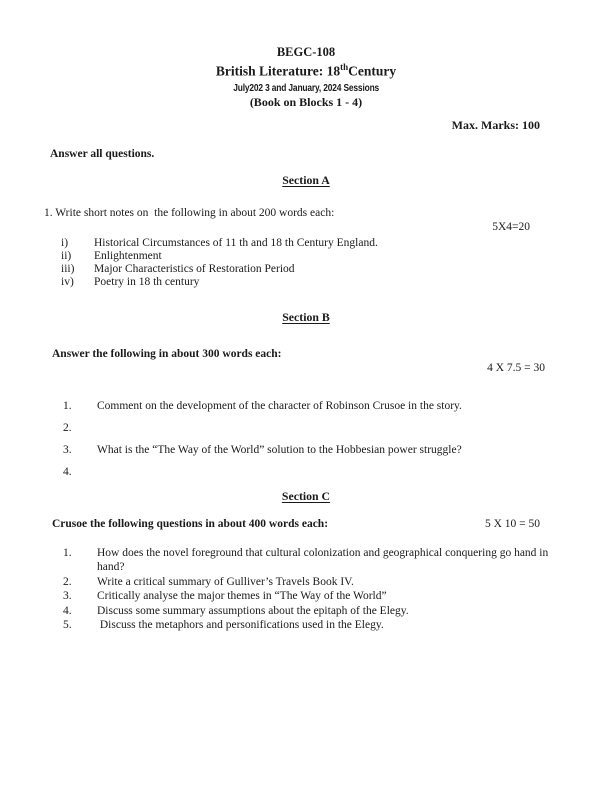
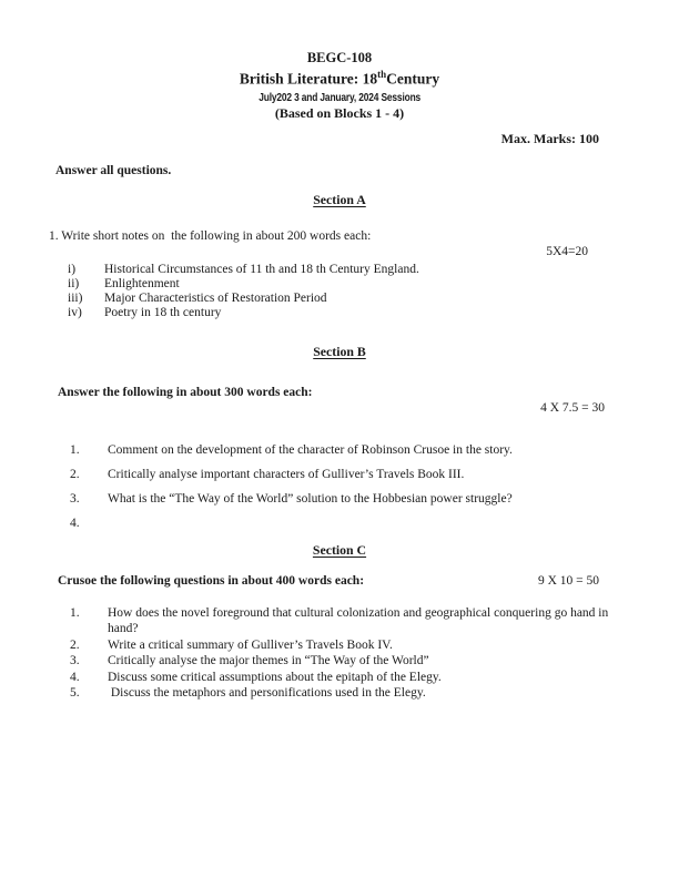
  BEGC-108
  British Literature: 18thCentury
  July202 3 and January, 2024 Sessions
- (Book on Blocks 1 - 4)
+ (Based on Blocks 1 - 4)
  Max. Marks: 100
  Answer all questions.
  Section A
  1. Write short notes on the following in about 200 words each:
  5X4=20
  i)
  Historical Circumstances of 11 th and 18 th Century England.
  ii)
  Enlightenment
  iii)
  Major Characteristics of Restoration Period
  iv)
  Poetry in 18 th century
  Section B
  Answer the following in about 300 words each:
  4 X 7.5 = 30
  1.
  Comment on the development of the character of Robinson Crusoe in the story.
  2.
+ Critically analyse important characters of Gulliver’s Travels Book III.
  3.
  What is the “The Way of the World” solution to the Hobbesian power struggle?
  4.
  Section C
  Crusoe the following questions in about 400 words each:
- 5 X 10 = 50
+ 9 X 10 = 50
  1.
  How does the novel foreground that cultural colonization and geographical conquering go hand in hand?
  2.
  Write a critical summary of Gulliver’s Travels Book IV.
  3.
  Critically analyse the major themes in “The Way of the World”
  4.
- Discuss some summary assumptions about the epitaph of the Elegy.
+ Discuss some critical assumptions about the epitaph of the Elegy.
  5.
  Discuss the metaphors and personifications used in the Elegy.
